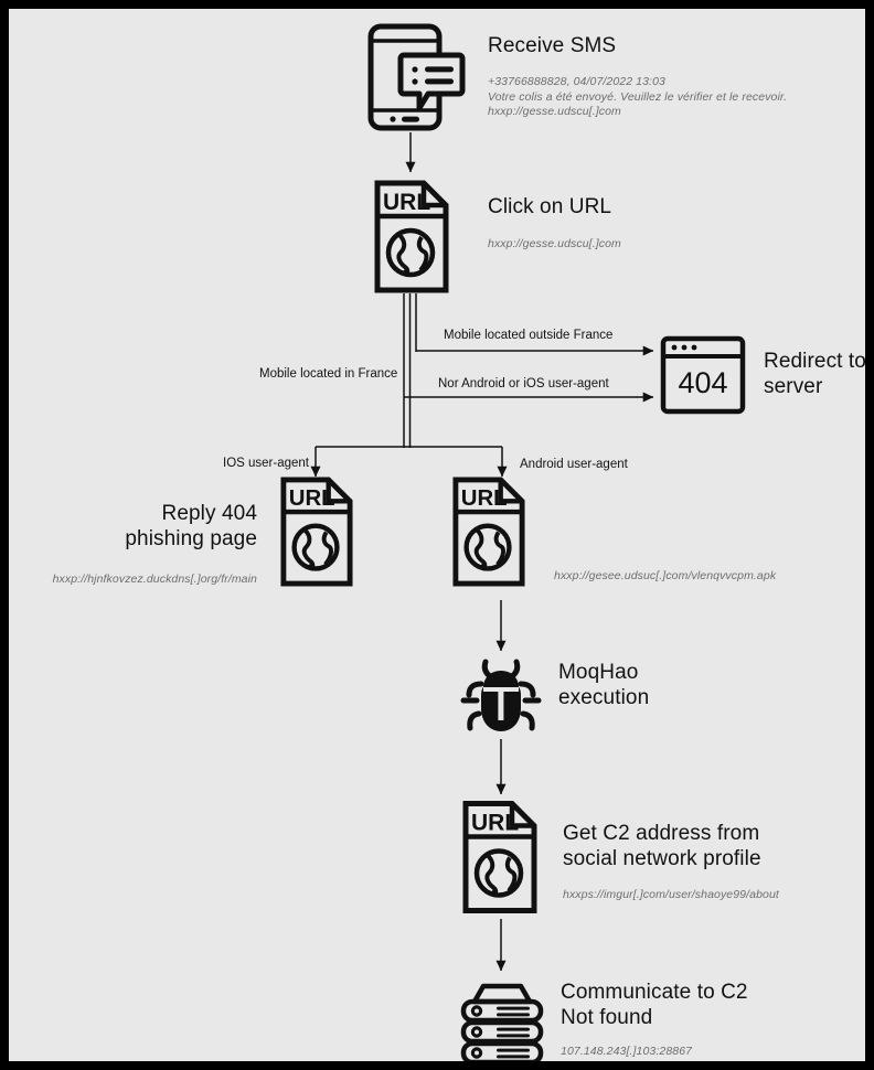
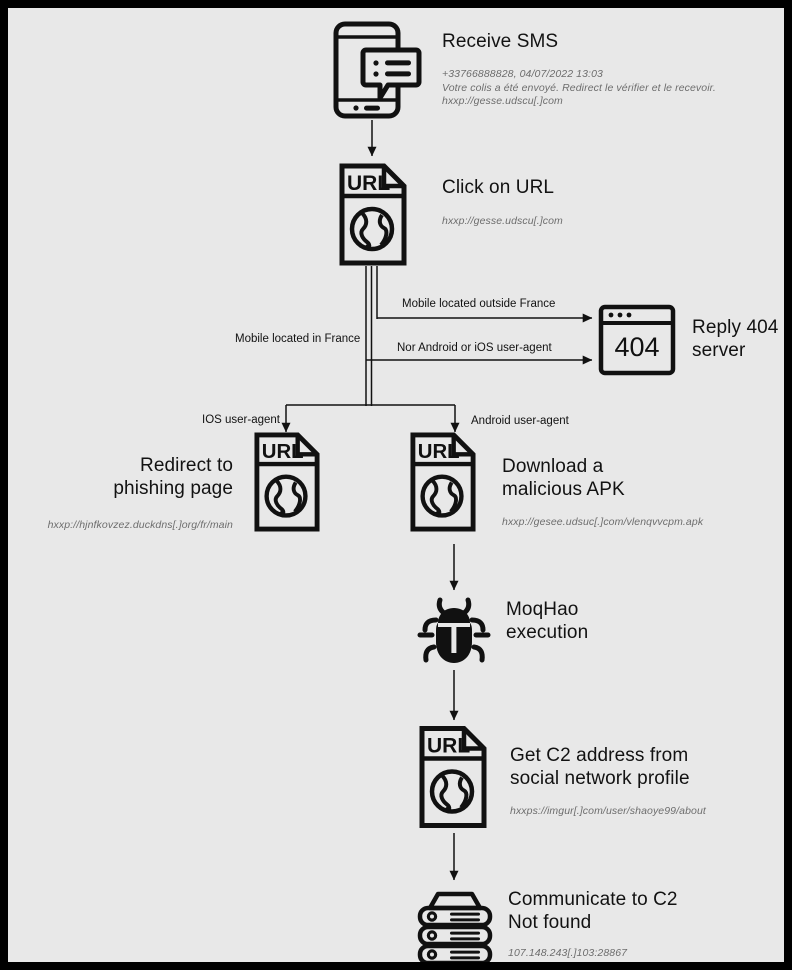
  Receive SMS
  +33766888828, 04/07/2022 13:03
- Votre colis a été envoyé. Veuillez le vérifier et le recevoir.
+ Votre colis a été envoyé. Redirect le vérifier et le recevoir.
  hxxp://gesse.udscu[.]com
  URL
  Click on URL
  hxxp://gesse.udscu[.]com
  Mobile located outside France
  Mobile located in France
  Nor Android or iOS user-agent
  IOS user-agent
  Android user-agent
  404
- Redirect to
+ Reply 404
  server
  URL
- Reply 404
+ Redirect to
  phishing page
  hxxp://hjnfkovzez.duckdns[.]org/fr/main
  URL
+ Download a
+ malicious APK
  hxxp://gesee.udsuc[.]com/vlenqvvcpm.apk
  MoqHao
  execution
  URL
  Get C2 address from
  social network profile
  hxxps://imgur[.]com/user/shaoye99/about
  Communicate to C2
  Not found
  107.148.243[.]103:28867
